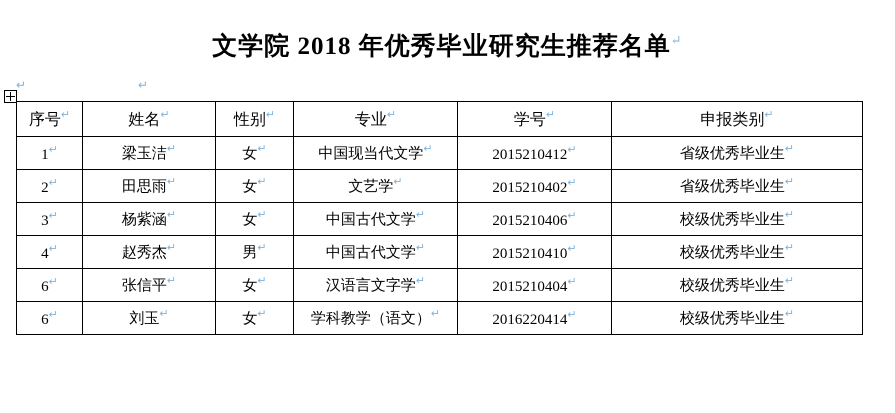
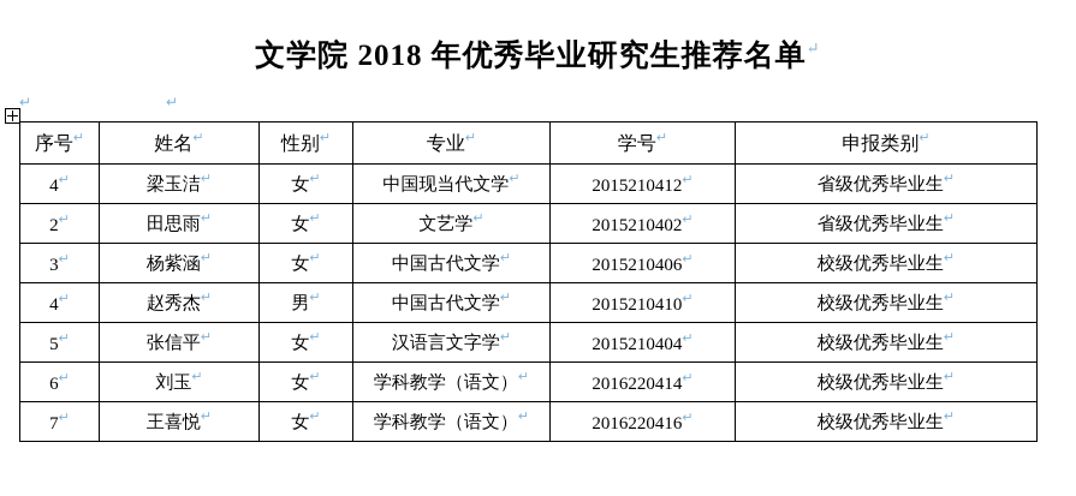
  文学院 2018 年优秀毕业研究生推荐名单↵
  ↵
  ↵
  序号↵	姓名↵	性别↵	专业↵	学号↵	申报类别↵
- 1↵	梁玉洁↵	女↵	中国现当代文学↵	2015210412↵	省级优秀毕业生↵
+ 4↵	梁玉洁↵	女↵	中国现当代文学↵	2015210412↵	省级优秀毕业生↵
  2↵	田思雨↵	女↵	文艺学↵	2015210402↵	省级优秀毕业生↵
  3↵	杨紫涵↵	女↵	中国古代文学↵	2015210406↵	校级优秀毕业生↵
  4↵	赵秀杰↵	男↵	中国古代文学↵	2015210410↵	校级优秀毕业生↵
- 6↵	张信平↵	女↵	汉语言文字学↵	2015210404↵	校级优秀毕业生↵
+ 5↵	张信平↵	女↵	汉语言文字学↵	2015210404↵	校级优秀毕业生↵
  6↵	刘玉↵	女↵	学科教学（语文）↵	2016220414↵	校级优秀毕业生↵
+ 7↵	王喜悦↵	女↵	学科教学（语文）↵	2016220416↵	校级优秀毕业生↵
